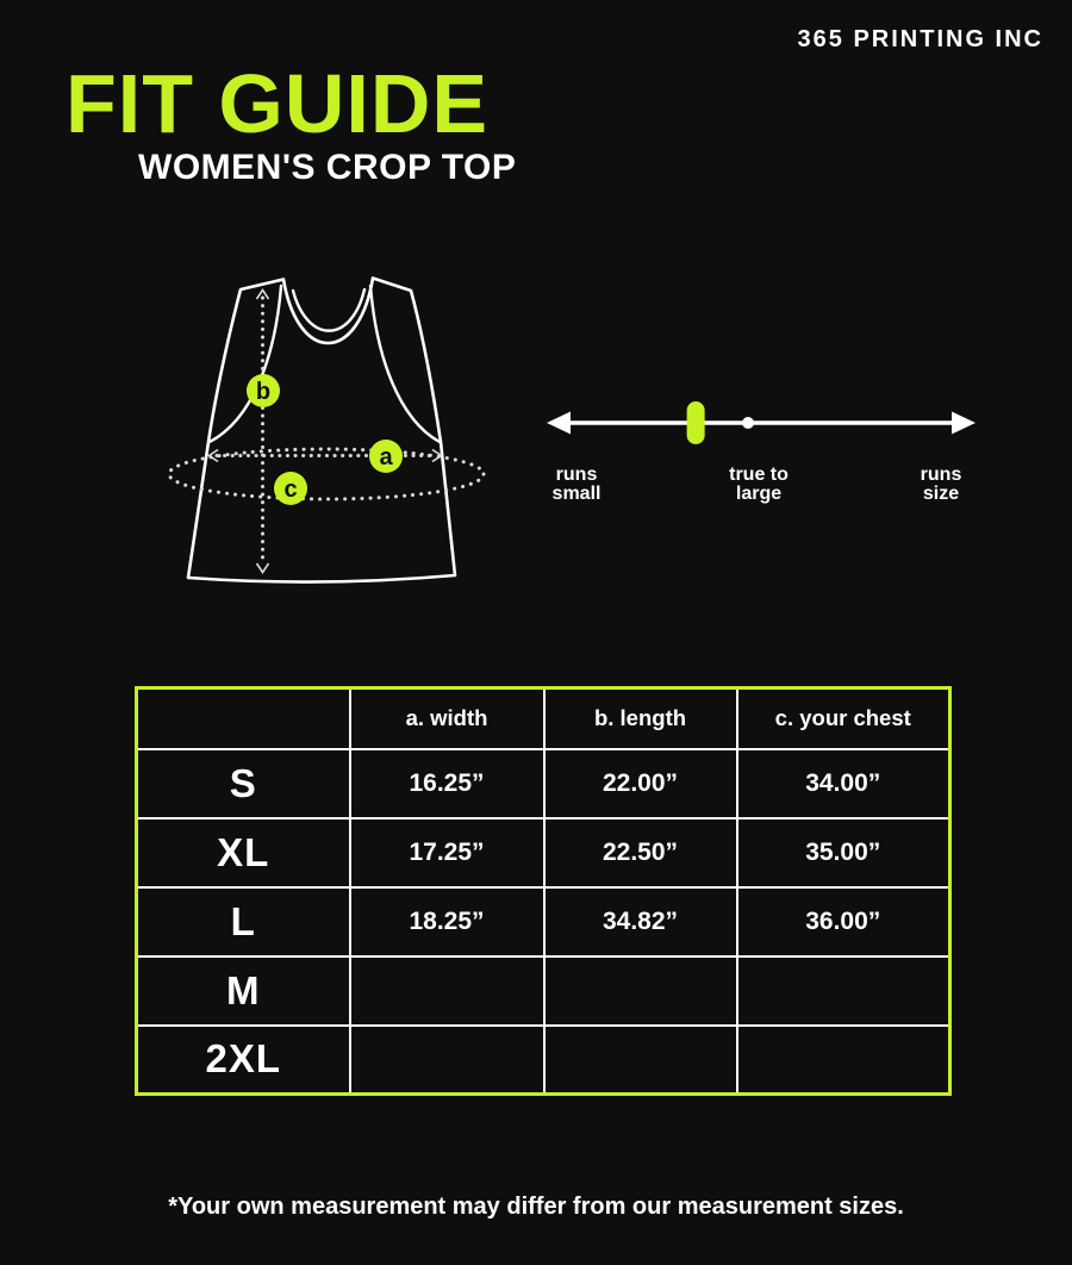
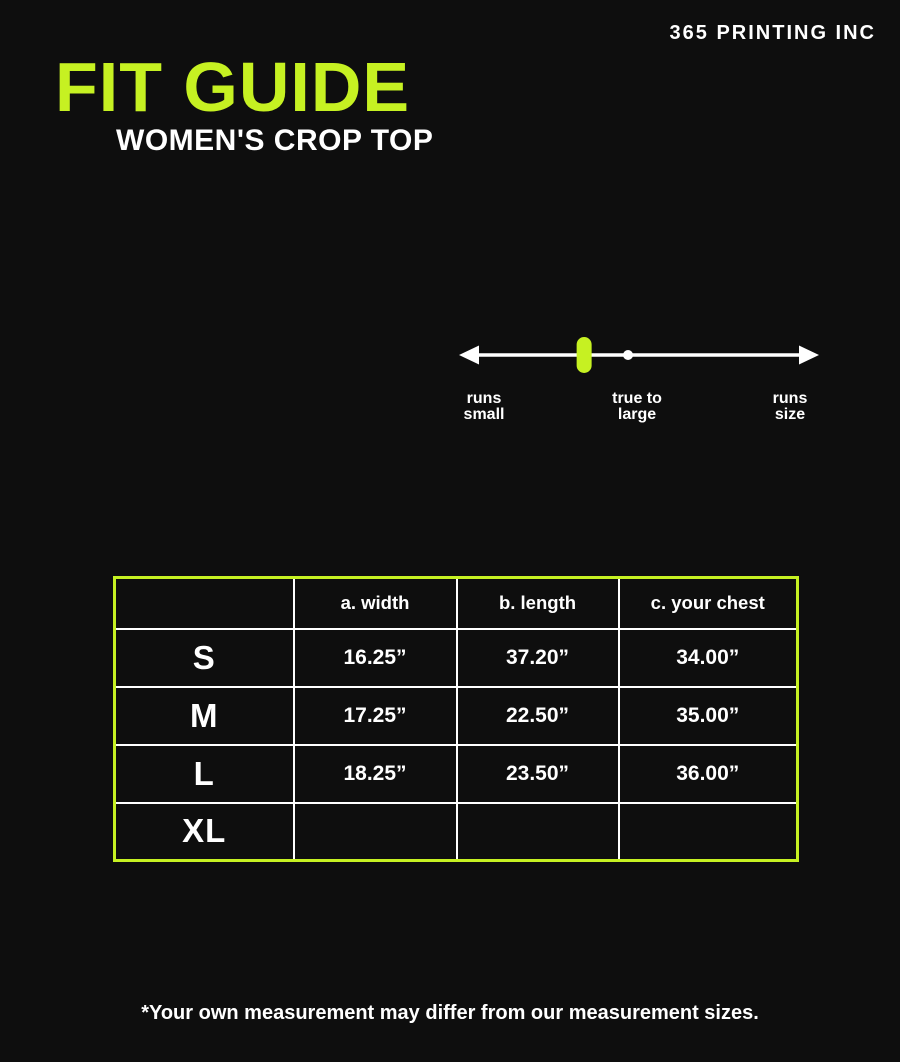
  365 PRINTING INC
  FIT GUIDE
  WOMEN'S CROP TOP
- b
- a
- c
  runs
  small
  true to
  large
  runs
  size
  	a. width	b. length	c. your chest
- S	16.25”	22.00”	34.00”
+ S	16.25”	37.20”	34.00”
- XL	17.25”	22.50”	35.00”
+ M	17.25”	22.50”	35.00”
- L	18.25”	34.82”	36.00”
+ L	18.25”	23.50”	36.00”
- M
+ XL
- 2XL
  *Your own measurement may differ from our measurement sizes.
